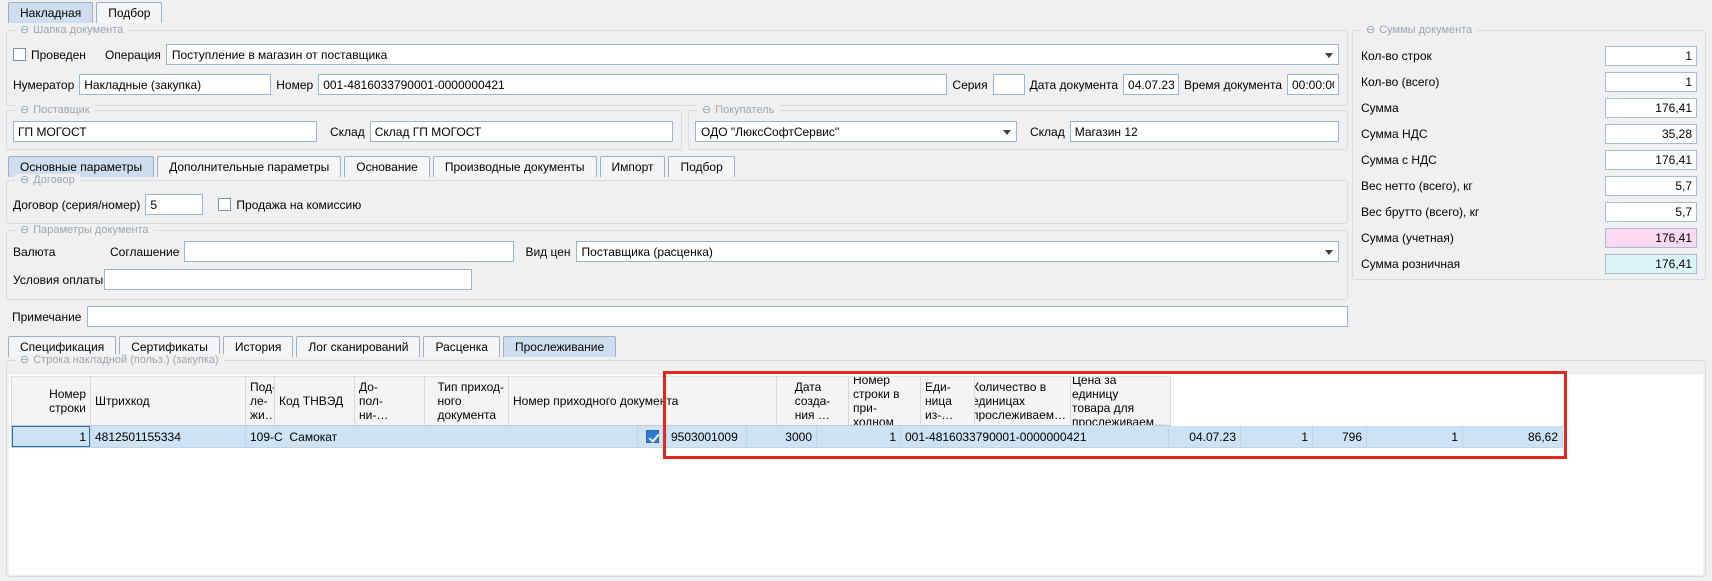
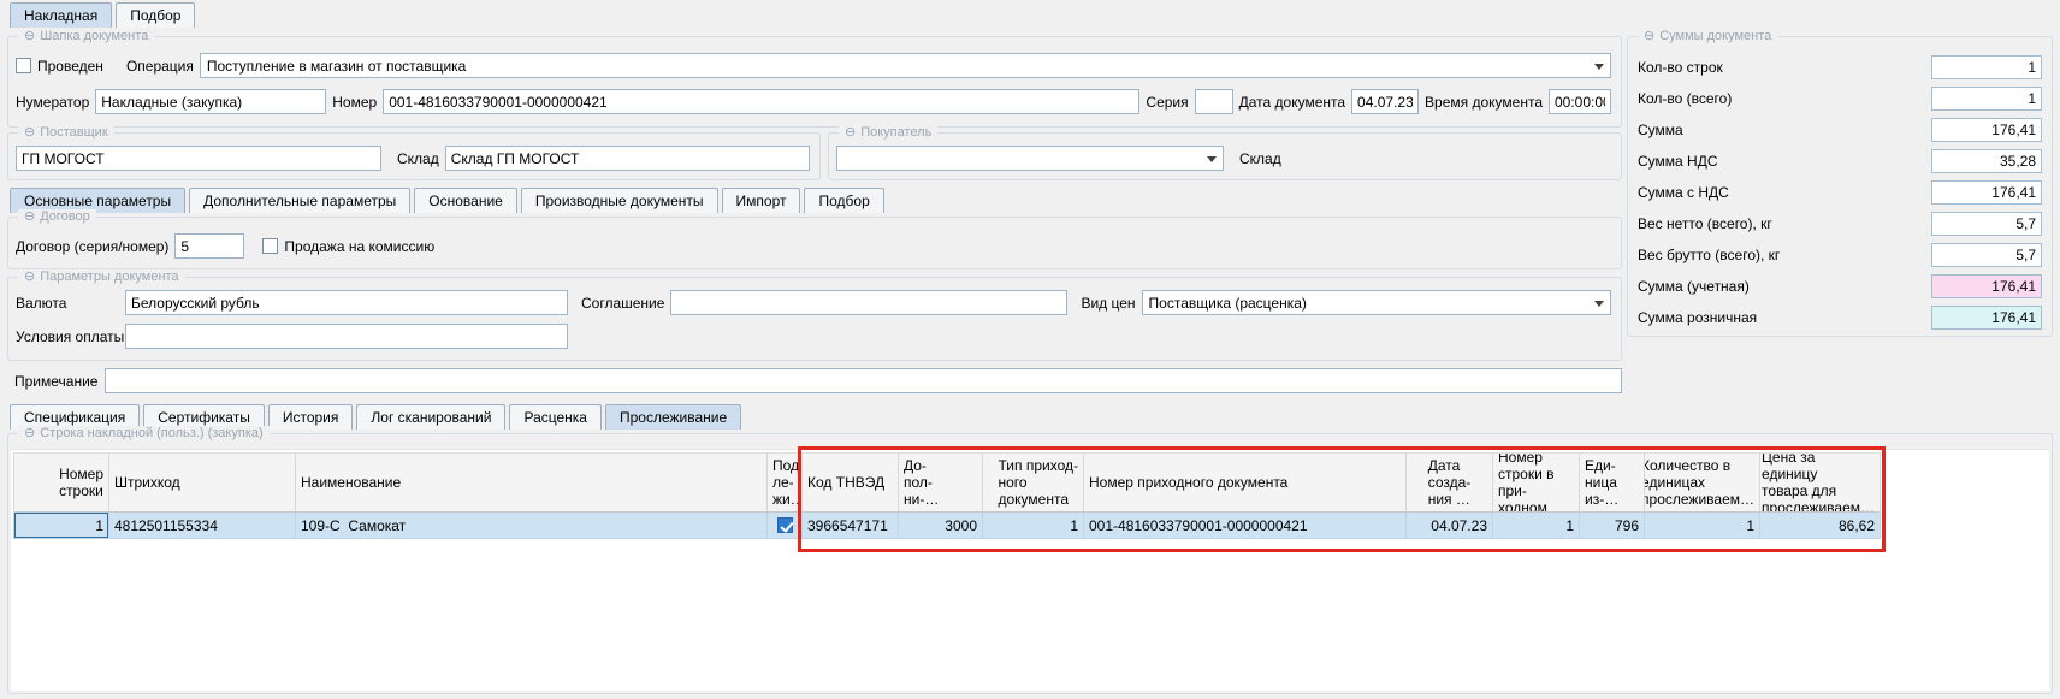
  Накладная
  Подбор
  Шапка документа
  Проведен
  Операция
  Поступление в магазин от поставщика
  Нумератор
  Накладные (закупка)
  Номер
  001-4816033790001-0000000421
  Серия
  Дата документа
  04.07.23
  Время документа
  00:00:0
  Поставщик
  ГП МОГОСТ
  Склад
  Склад ГП МОГОСТ
  Покупатель
- ОДО "ЛюксСофтСервис"
  Склад
- Магазин 12
  Основные параметры
  Дополнительные параметры
  Основание
  Производные документы
  Импорт
  Подбор
  Договор
  Договор (серия/номер)
  5
  Продажа на комиссию
  Параметры документа
  Валюта
+ Белорусский рубль
  Соглашение
  Вид цен
  Поставщика (расценка)
  Условия оплаты
  Примечание
  Суммы документа
  Кол-во строк
  1
  Кол-во (всего)
  1
  Сумма
  176,41
  Сумма НДС
  35,28
  Сумма с НДС
  176,41
  Вес нетто (всего), кг
  5,7
  Вес брутто (всего), кг
  5,7
  Сумма (учетная)
  176,41
  Сумма розничная
  176,41
  Спецификация
  Сертификаты
  История
  Лог сканирований
  Расценка
  Прослеживание
  Строка накладной (польз.) (закупка)
  Номер
  строки
  Штрихкод
+ Наименование
  Под
  ле-
  жи…
  Код ТНВЭД
  До-
  пол-
  ни-…
  Тип приход-
  ного
  документа
  Номер приходного документа
  Дата
  созда-
  ния …
  Номер
  строки в при-
  ходном
  Еди-
  ница
  из-…
  Количество в
  единицах
  прослеживаем…
  Цена за единицу
  товара для
  прослеживаем…
  1
  4812501155334
  109-С Самокат
- 9503001009
+ 3966547171
  3000
  1
  001-4816033790001-0000000421
  04.07.23
  1
  796
  1
  86,62
